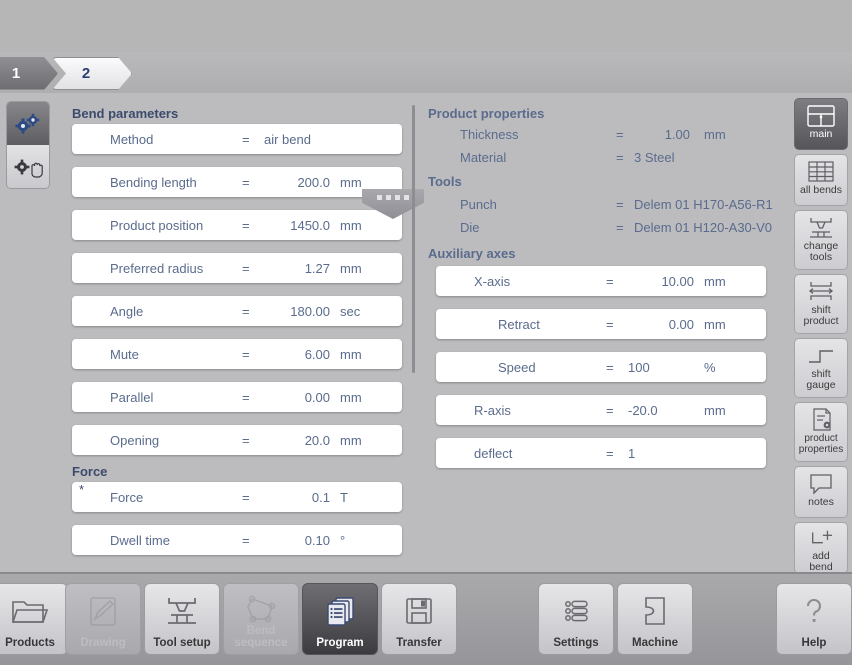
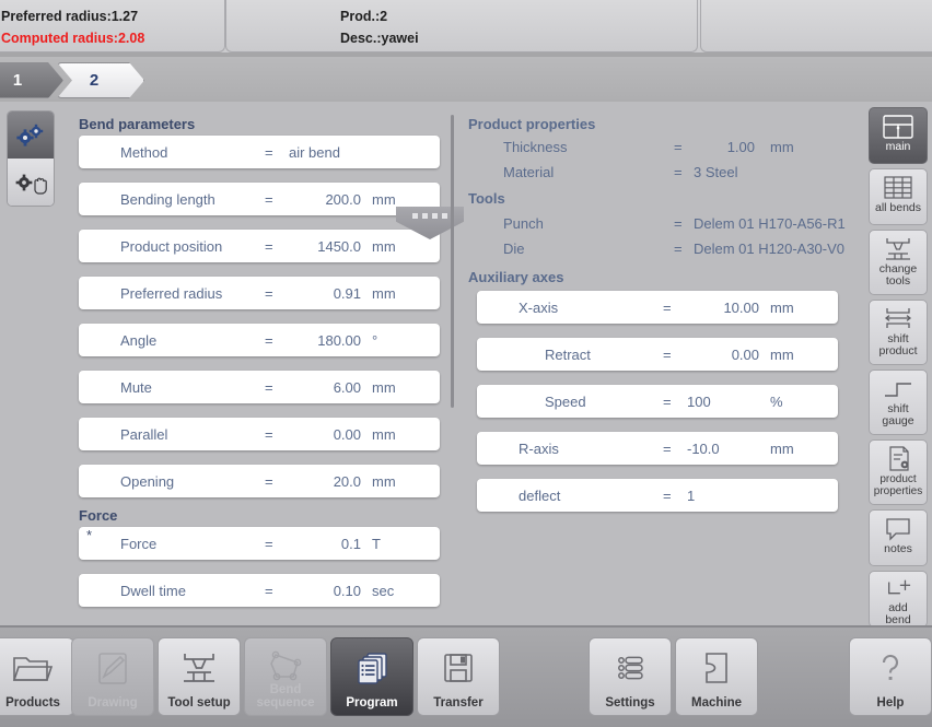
+ Preferred radius:1.27
+ Computed radius:2.08
+ Prod.:2
+ Desc.:yawei
  1
  2
  Bend parameters
  Method
  =
  air bend
  Bending length
  =
  200.0
  mm
  Product position
  =
  1450.0
  mm
  Preferred radius
  =
- 1.27
+ 0.91
  mm
  Angle
  =
  180.00
- sec
+ °
  Mute
  =
  6.00
  mm
  Parallel
  =
  0.00
  mm
  Opening
  =
  20.0
  mm
  Force
  *
  Force
  =
  0.1
  T
  Dwell time
  =
  0.10
- °
+ sec
  Product properties
  Thickness
  =
  1.00
  mm
  Material
  =
  3 Steel
  Tools
  Punch
  =
  Delem 01 H170-A56-R1
  Die
  =
  Delem 01 H120-A30-V0
  Auxiliary axes
  X-axis
  =
  10.00
  mm
  Retract
  =
  0.00
  mm
  Speed
  =
  100
  %
  R-axis
  =
- -20.0
+ -10.0
  mm
  deflect
  =
  1
  main
  all bends
  change
  tools
  shift
  product
  shift
  gauge
  product
  properties
  notes
  add
  bend
  Products
  Tool setup
  Program
  Transfer
  Settings
  Machine
  Help
